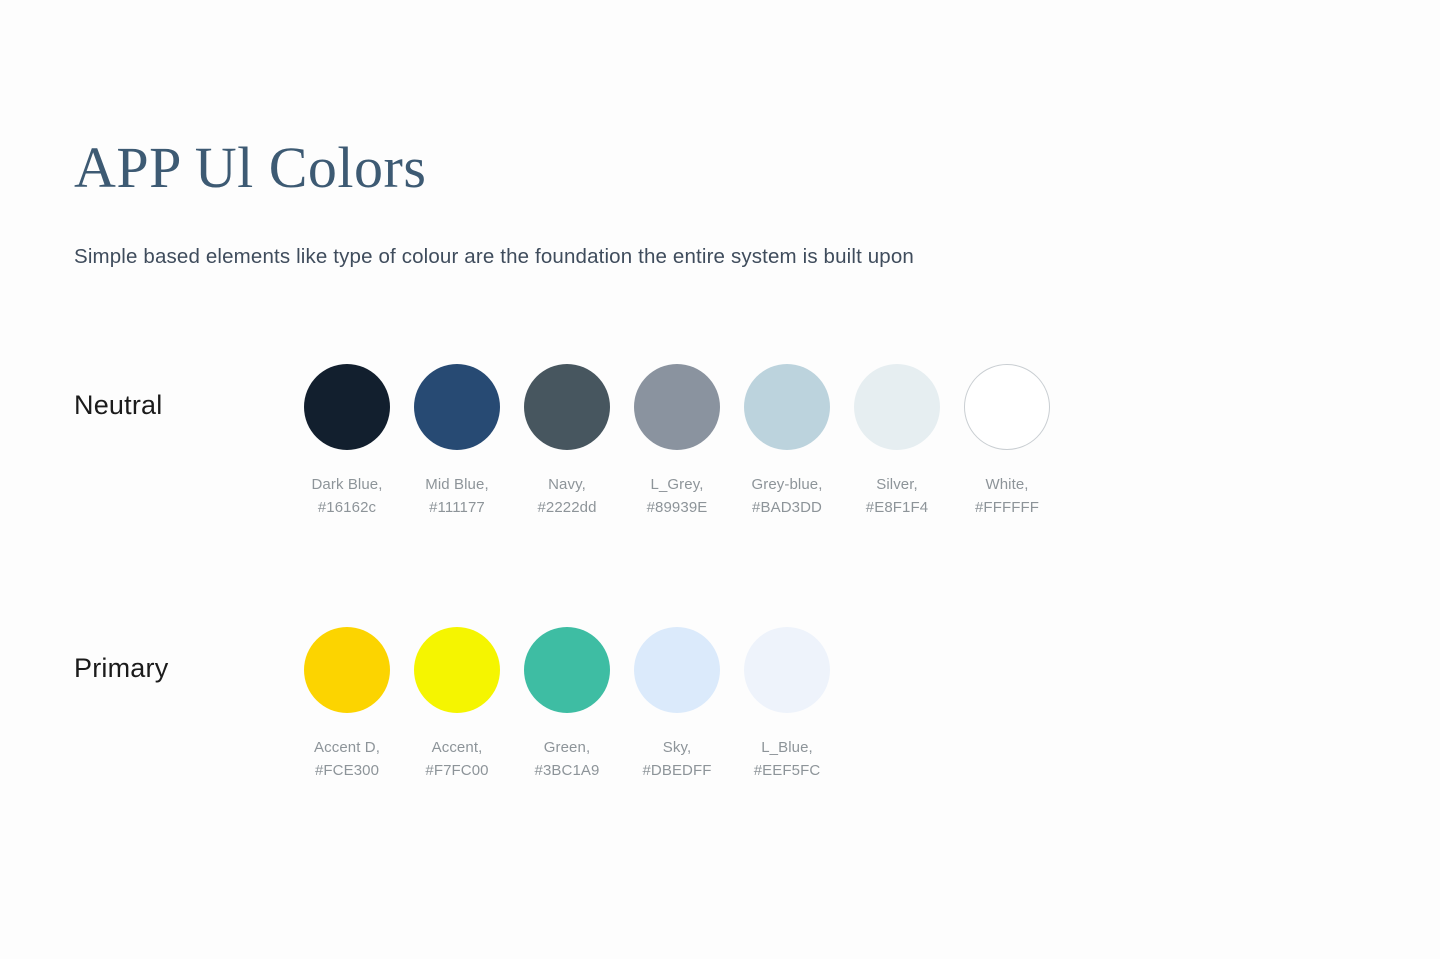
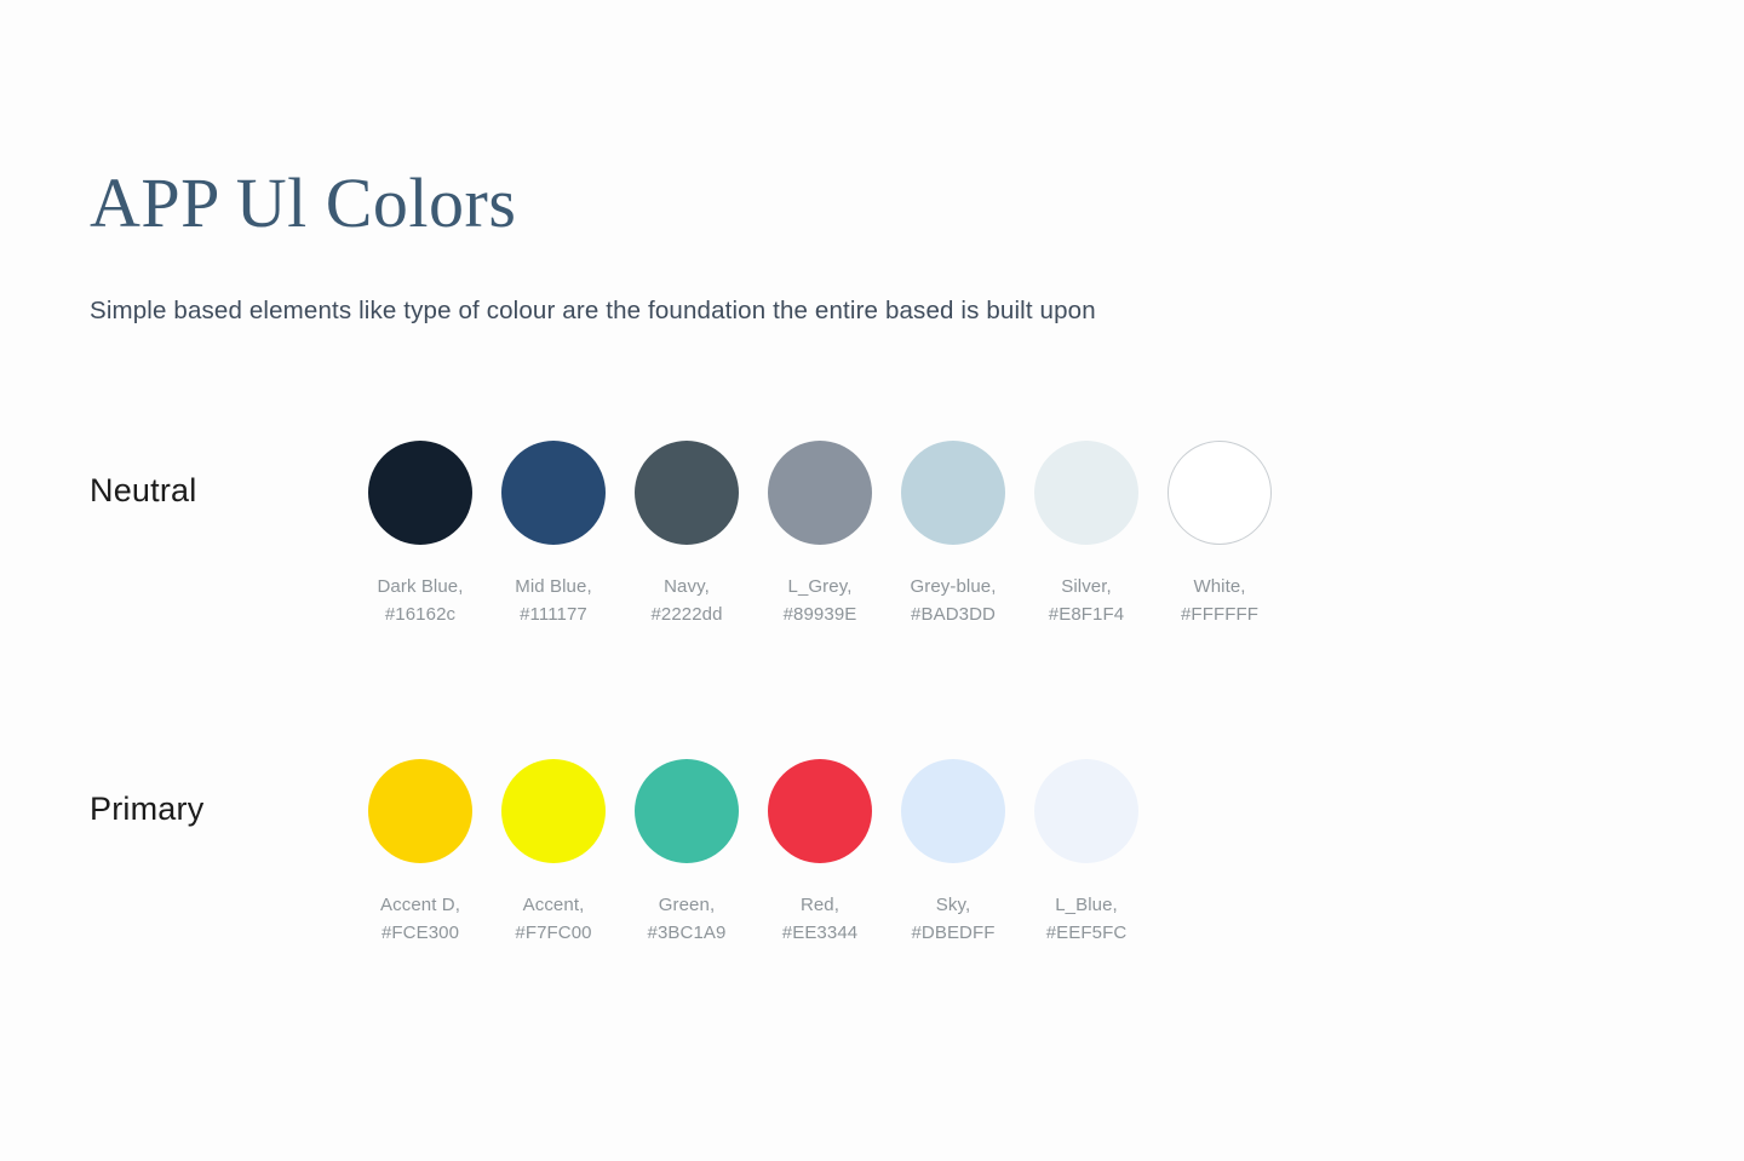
  APP Ul Colors
- Simple based elements like type of colour are the foundation the entire system is built upon
+ Simple based elements like type of colour are the foundation the entire based is built upon
  Neutral
  Dark Blue,
  #16162c
  Mid Blue,
  #111177
  Navy,
  #2222dd
  L_Grey,
  #89939E
  Grey-blue,
  #BAD3DD
  Silver,
  #E8F1F4
  White,
  #FFFFFF
  Primary
  Accent D,
  #FCE300
  Accent,
  #F7FC00
  Green,
  #3BC1A9
+ Red,
+ #EE3344
  Sky,
  #DBEDFF
  L_Blue,
  #EEF5FC
